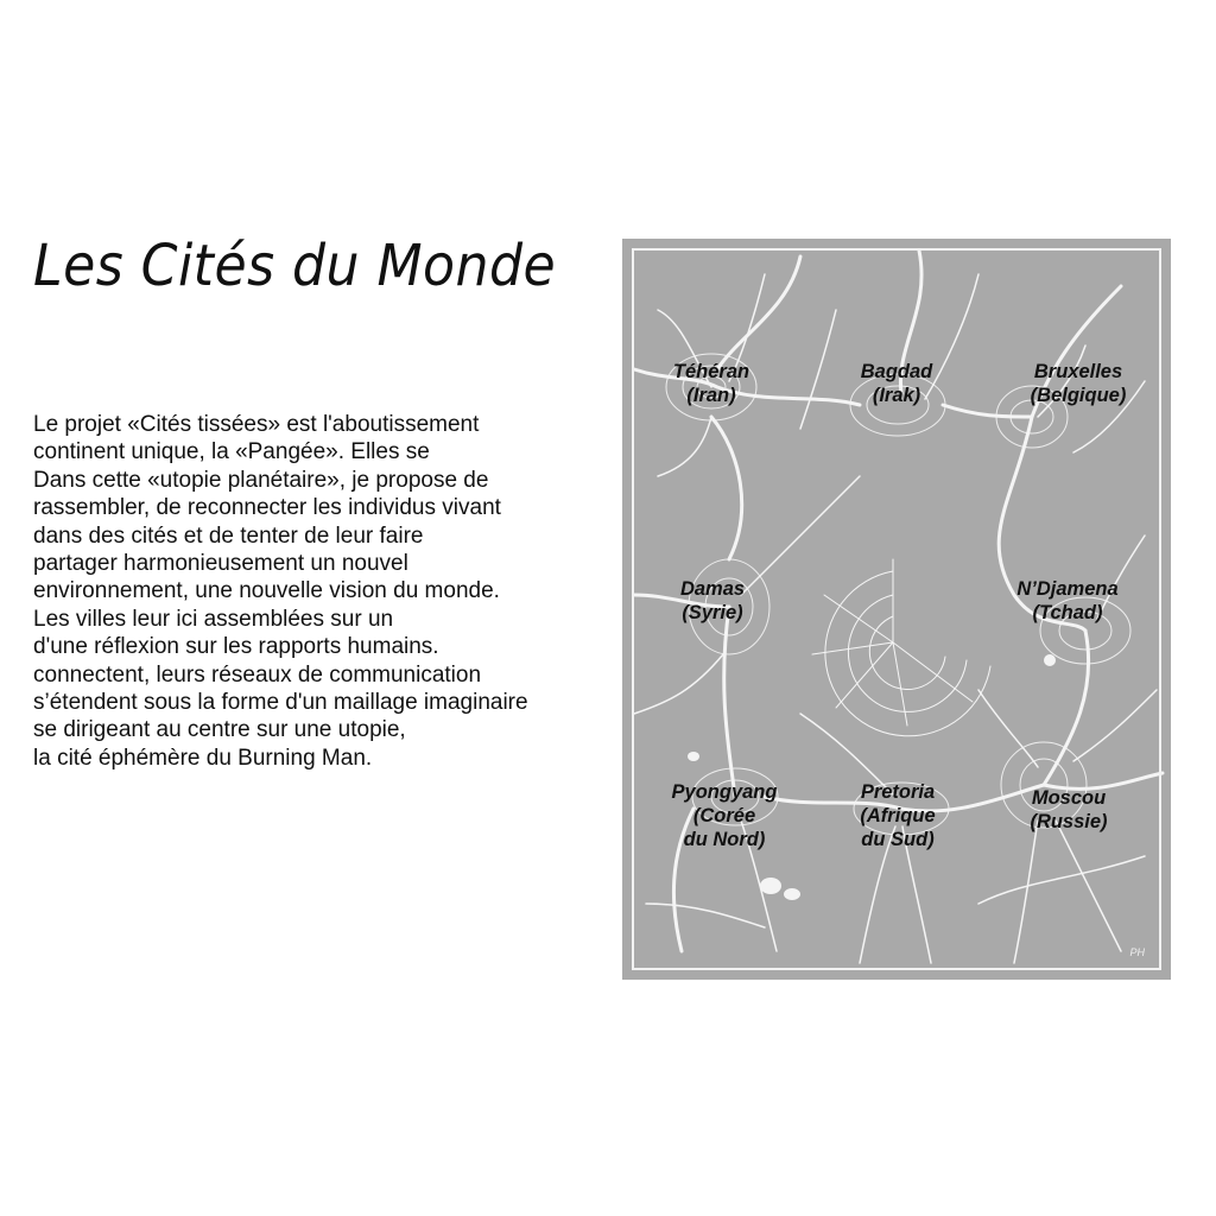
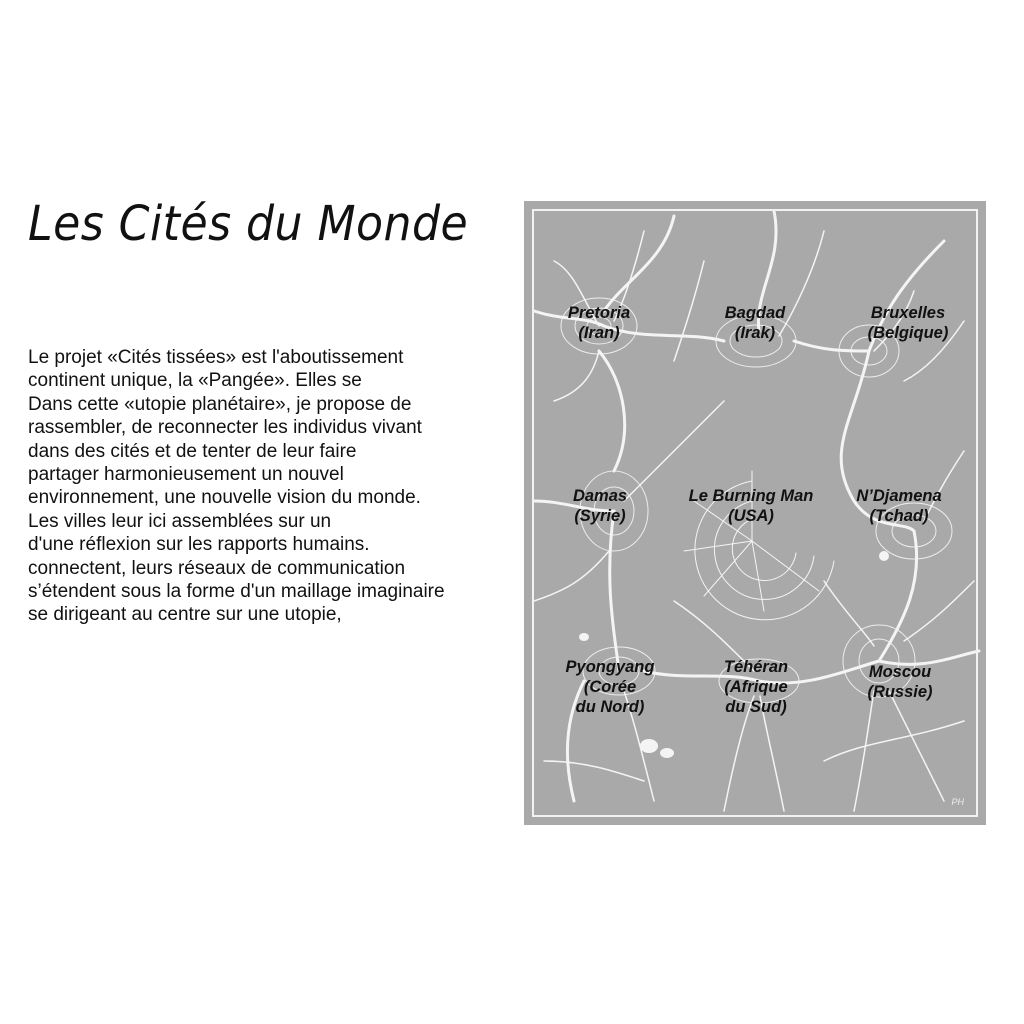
  Les Cités du Monde
  Le projet «Cités tissées» est l'aboutissement
  continent unique, la «Pangée». Elles se
  Dans cette «utopie planétaire», je propose de
  rassembler, de reconnecter les individus vivant
  dans des cités et de tenter de leur faire
  partager harmonieusement un nouvel
  environnement, une nouvelle vision du monde.
  Les villes leur ici assemblées sur un
  d'une réflexion sur les rapports humains.
  connectent, leurs réseaux de communication
  s’étendent sous la forme d'un maillage imaginaire
  se dirigeant au centre sur une utopie,
- la cité éphémère du Burning Man.
- Téhéran
+ Pretoria
  (Iran)
  Bagdad
  (Irak)
  Bruxelles
  (Belgique)
  Damas
  (Syrie)
+ Le Burning Man
+ (USA)
  N’Djamena
  (Tchad)
  Pyongyang
  (Corée
  du Nord)
- Pretoria
+ Téhéran
  (Afrique
  du Sud)
  Moscou
  (Russie)
  PH
